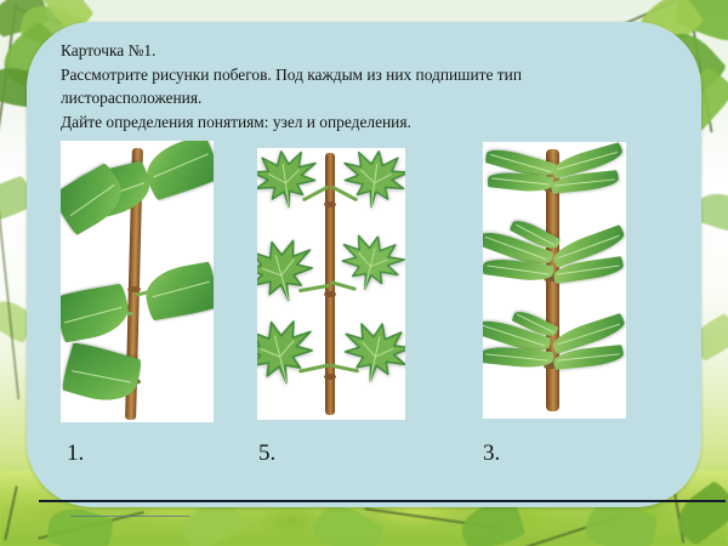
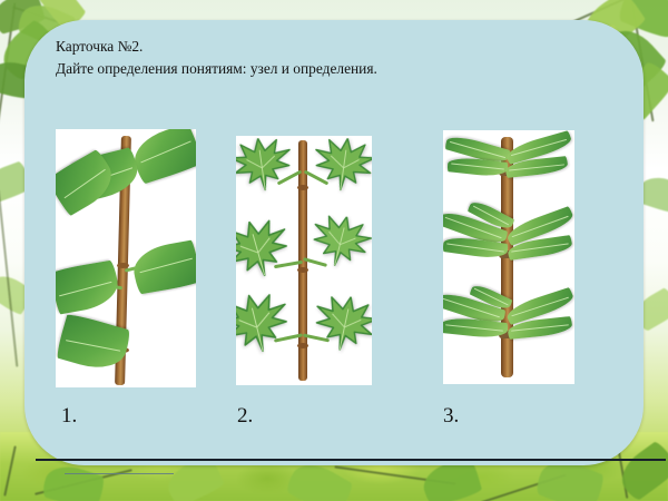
- Карточка №1.
+ Карточка №2.
- Рассмотрите рисунки побегов. Под каждым из них подпишите тип
- листорасположения.
  Дайте определения понятиям: узел и определения.
  1.
- 5.
+ 2.
  3.
